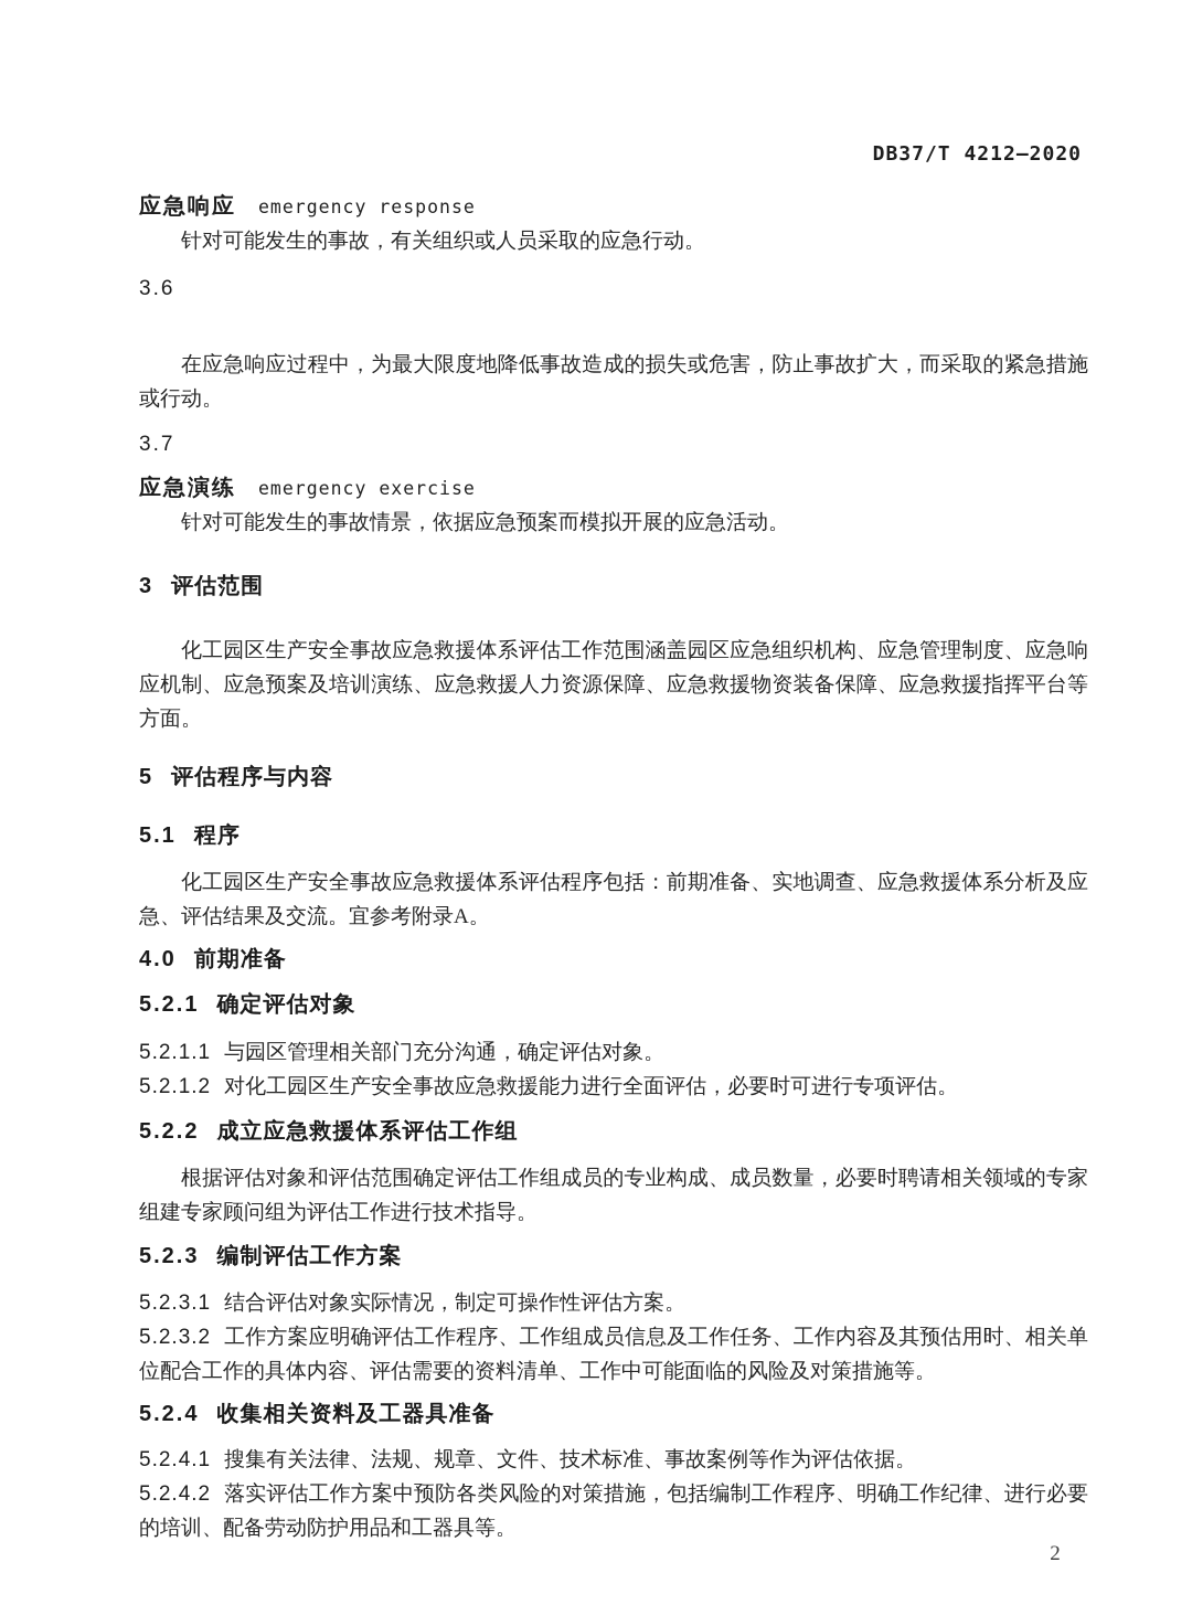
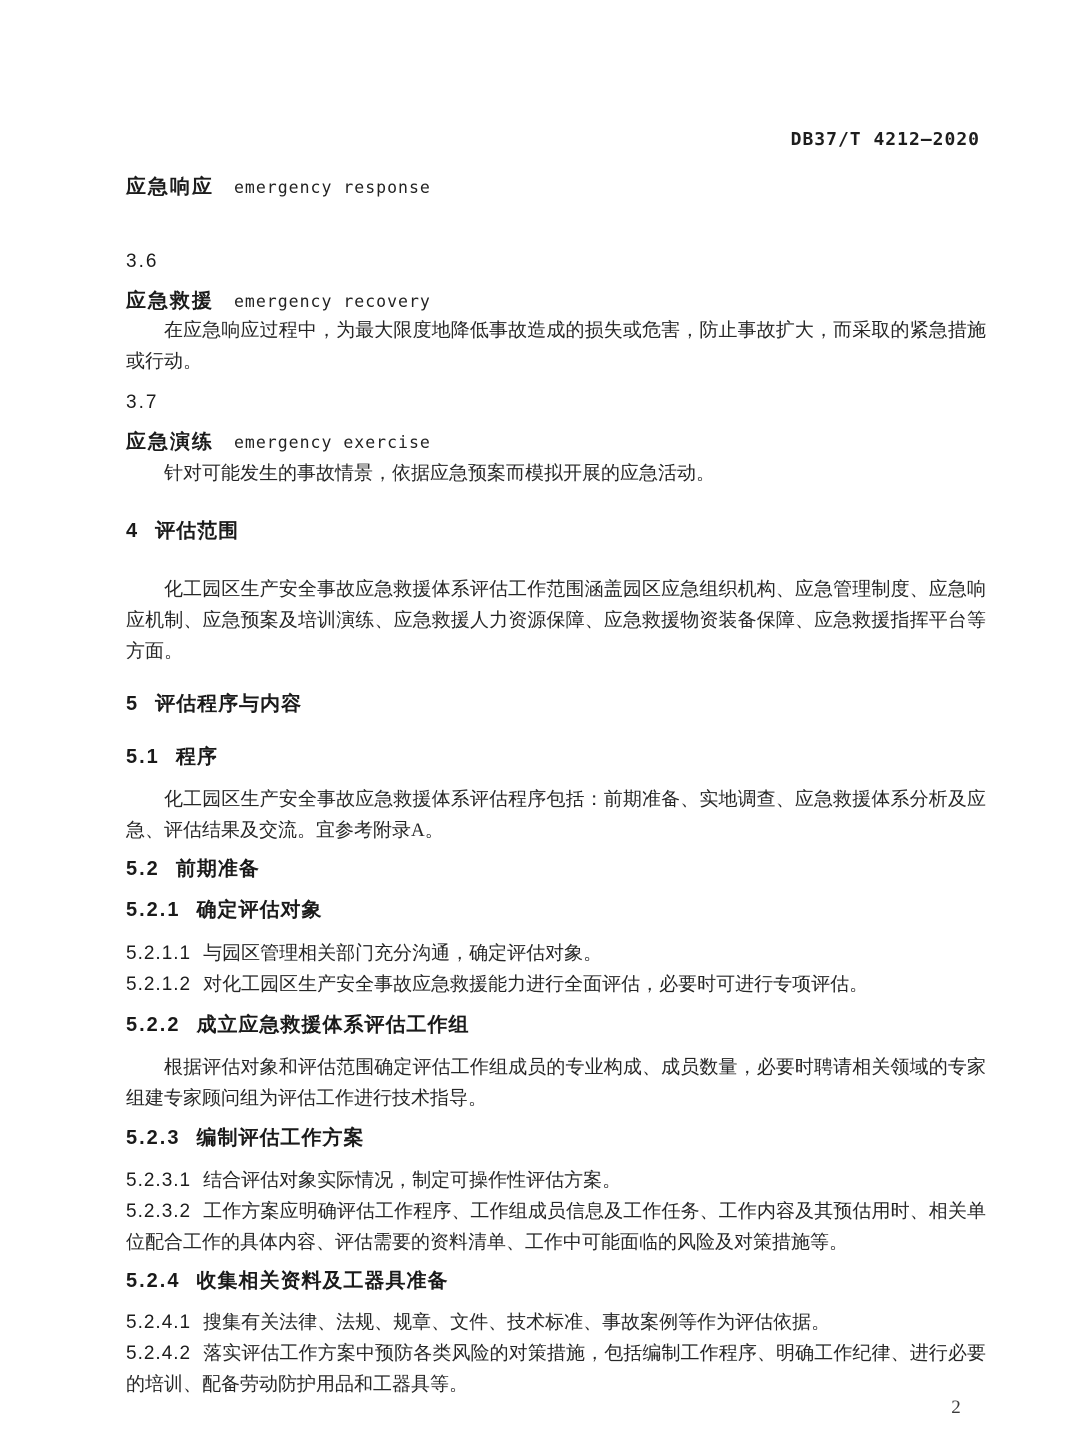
  DB37/T 4212—2020
  应急响应 emergency response
- 针对可能发生的事故，有关组织或人员采取的应急行动。
  3.6
+ 应急救援 emergency recovery
  在应急响应过程中，为最大限度地降低事故造成的损失或危害，防止事故扩大，而采取的紧急措施或行动。
  3.7
  应急演练 emergency exercise
  针对可能发生的事故情景，依据应急预案而模拟开展的应急活动。
- 3 评估范围
+ 4 评估范围
  化工园区生产安全事故应急救援体系评估工作范围涵盖园区应急组织机构、应急管理制度、应急响应机制、应急预案及培训演练、应急救援人力资源保障、应急救援物资装备保障、应急救援指挥平台等方面。
  5 评估程序与内容
  5.1 程序
  化工园区生产安全事故应急救援体系评估程序包括：前期准备、实地调查、应急救援体系分析及应急、评估结果及交流。宜参考附录A。
- 4.0 前期准备
+ 5.2 前期准备
  5.2.1 确定评估对象
  5.2.1.1 与园区管理相关部门充分沟通，确定评估对象。
  5.2.1.2 对化工园区生产安全事故应急救援能力进行全面评估，必要时可进行专项评估。
  5.2.2 成立应急救援体系评估工作组
  根据评估对象和评估范围确定评估工作组成员的专业构成、成员数量，必要时聘请相关领域的专家组建专家顾问组为评估工作进行技术指导。
  5.2.3 编制评估工作方案
  5.2.3.1 结合评估对象实际情况，制定可操作性评估方案。
  5.2.3.2 工作方案应明确评估工作程序、工作组成员信息及工作任务、工作内容及其预估用时、相关单位配合工作的具体内容、评估需要的资料清单、工作中可能面临的风险及对策措施等。
  5.2.4 收集相关资料及工器具准备
  5.2.4.1 搜集有关法律、法规、规章、文件、技术标准、事故案例等作为评估依据。
  5.2.4.2 落实评估工作方案中预防各类风险的对策措施，包括编制工作程序、明确工作纪律、进行必要的培训、配备劳动防护用品和工器具等。
  2
